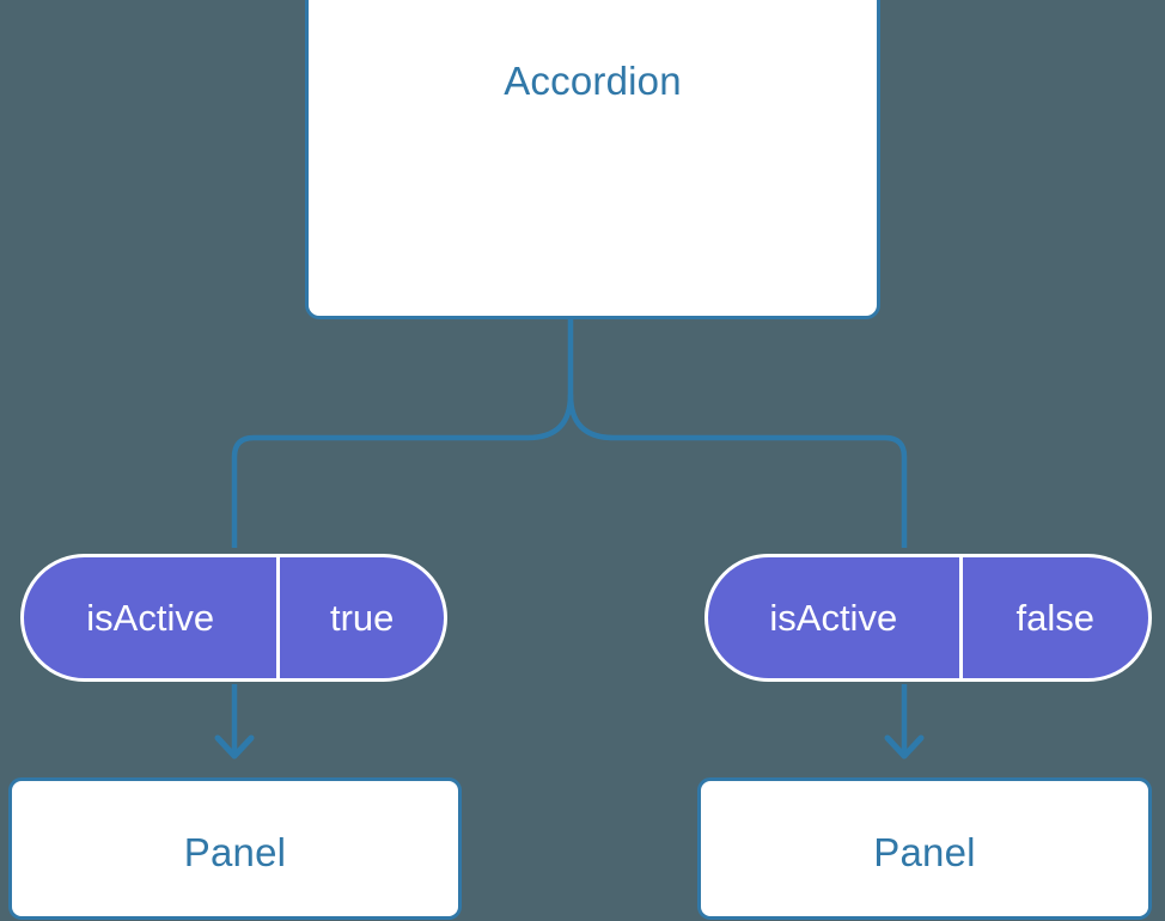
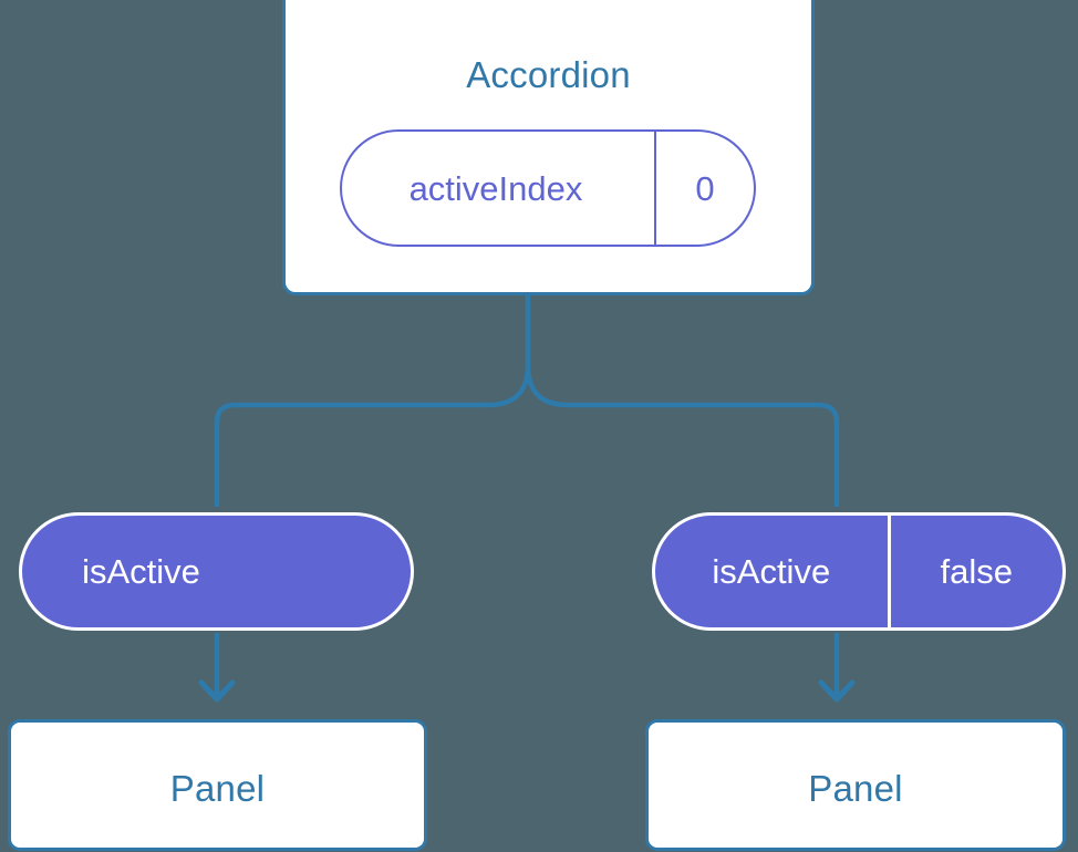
  Accordion
+ activeIndex
+ 0
  isActive
- true
  Panel
  isActive
  false
  Panel
